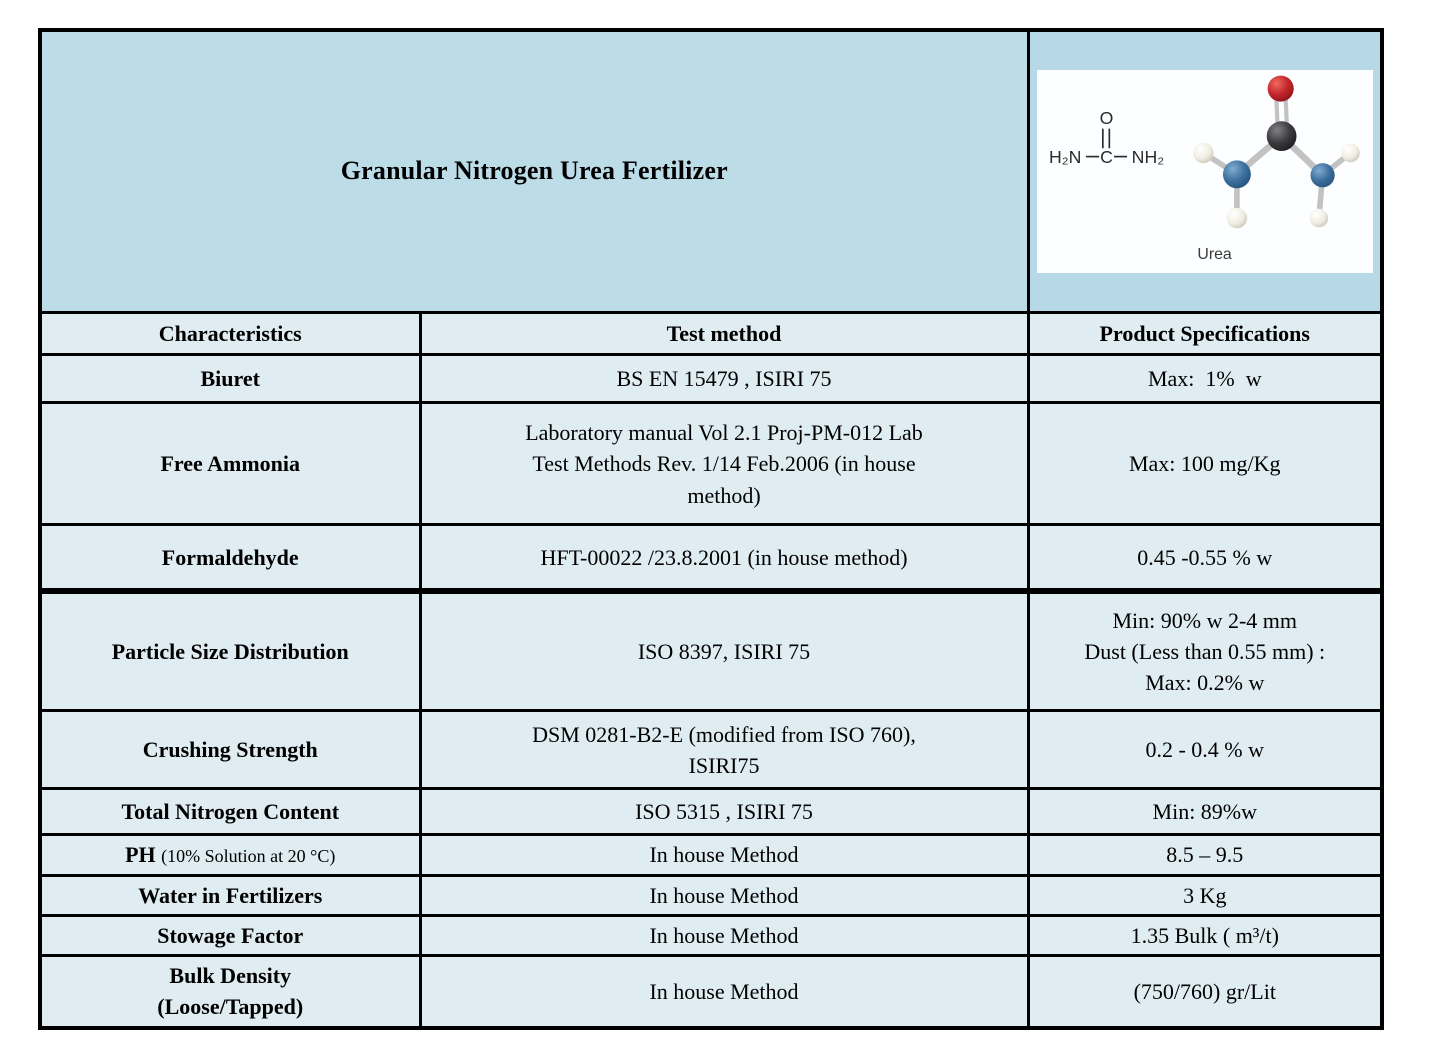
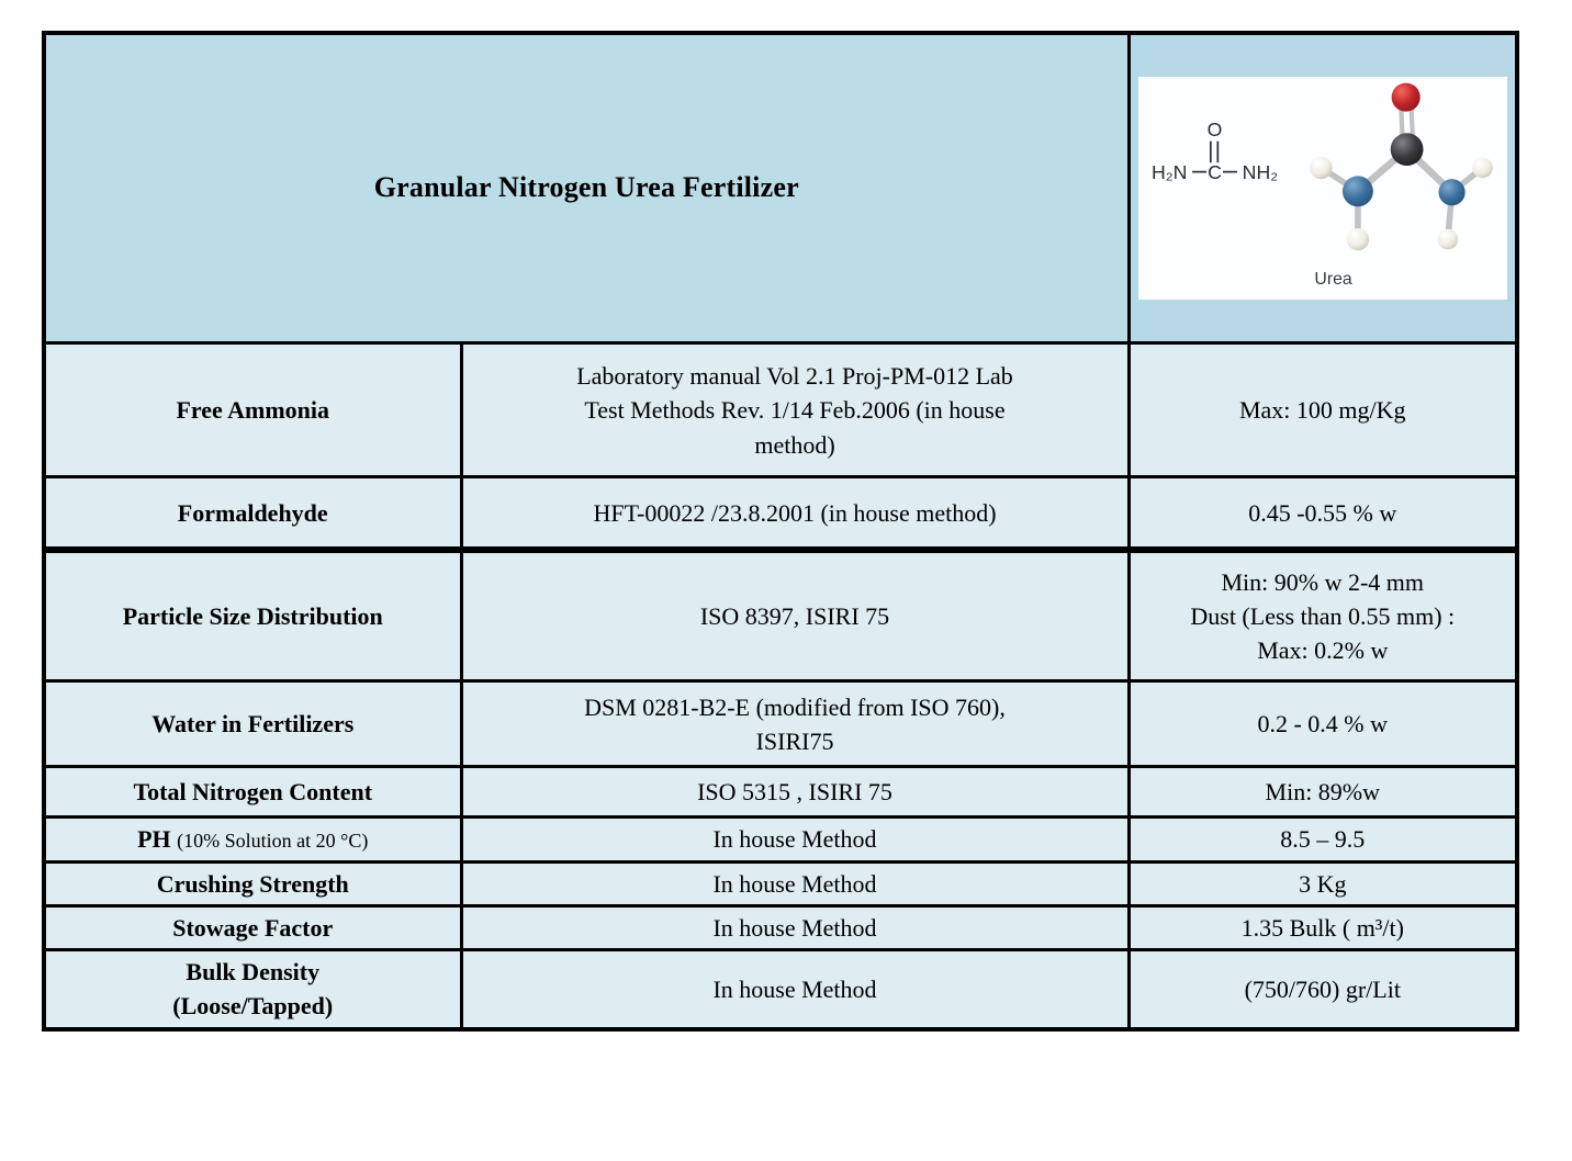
  Granular Nitrogen Urea Fertilizer	O H₂N C NH₂ Urea
- Characteristics	Test method	Product Specifications
- Biuret	BS EN 15479 , ISIRI 75	Max: 1% w
  Free Ammonia	Laboratory manual Vol 2.1 Proj-PM-012 Lab Test Methods Rev. 1/14 Feb.2006 (in house method)	Max: 100 mg/Kg
  Formaldehyde	HFT-00022 /23.8.2001 (in house method)	0.45 -0.55 % w
  Particle Size Distribution	ISO 8397, ISIRI 75	Min: 90% w 2-4 mm Dust (Less than 0.55 mm) : Max: 0.2% w
- Crushing Strength	DSM 0281-B2-E (modified from ISO 760), ISIRI75	0.2 - 0.4 % w
+ Water in Fertilizers	DSM 0281-B2-E (modified from ISO 760), ISIRI75	0.2 - 0.4 % w
  Total Nitrogen Content	ISO 5315 , ISIRI 75	Min: 89%w
  PH (10% Solution at 20 °C)	In house Method	8.5 – 9.5
- Water in Fertilizers	In house Method	3 Kg
+ Crushing Strength	In house Method	3 Kg
  Stowage Factor	In house Method	1.35 Bulk ( m³/t)
  Bulk Density (Loose/Tapped)	In house Method	(750/760) gr/Lit
